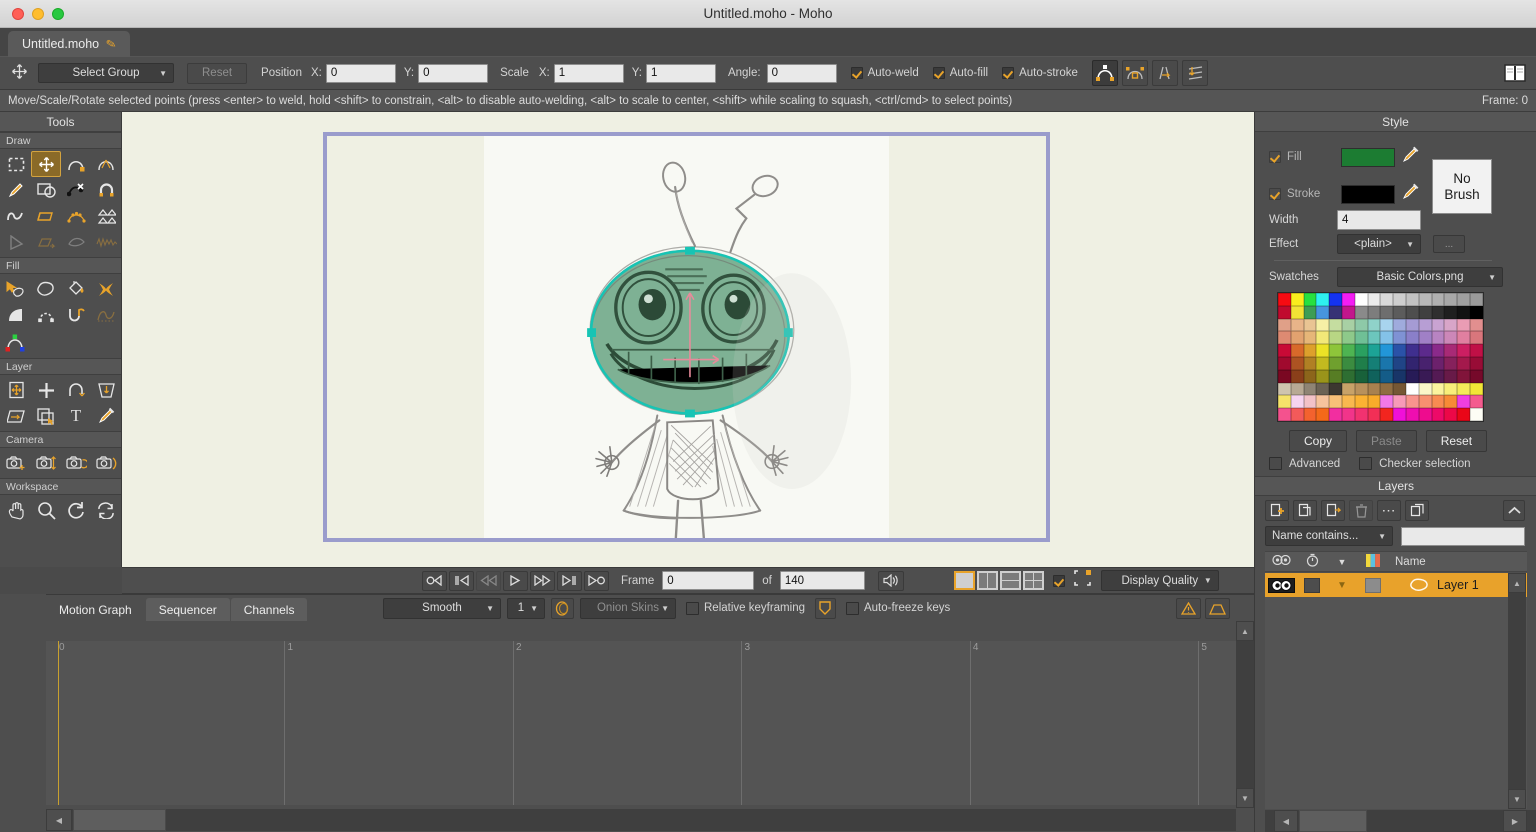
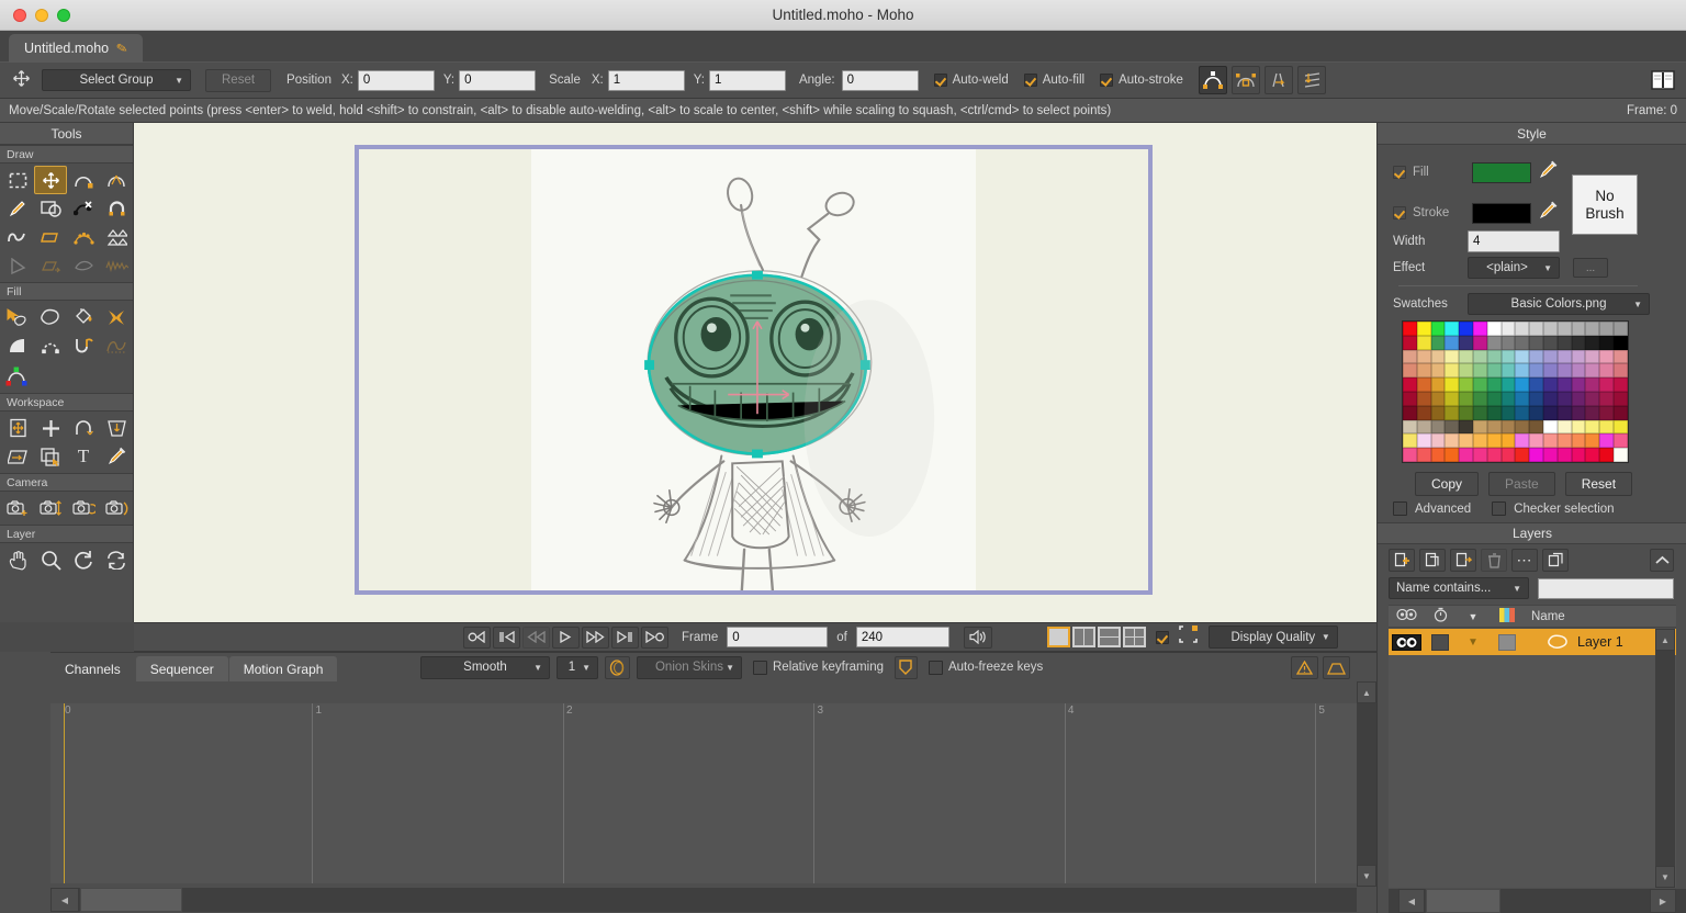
  Untitled.moho - Moho
  Untitled.moho
  Select Group
  ▼
  Reset
  Position
  X:
  0
  Y:
  0
  Scale
  X:
  1
  Y:
  1
  Angle:
  0
  Auto-weld
  Auto-fill
  Auto-stroke
  Move/Scale/Rotate selected points (press <enter> to weld, hold <shift> to constrain, <alt> to disable auto-welding, <alt> to scale to center, <shift> while scaling to squash, <ctrl/cmd> to select points)
  Frame: 0
  Tools
  Draw
  Fill
- Layer
+ Workspace
  T
  Camera
- Workspace
+ Layer
  Frame
  0
  of
- 140
+ 240
  Display Quality
  ▼
- Motion Graph
+ Channels
  Sequencer
- Channels
+ Motion Graph
  Smooth
  ▼
  1
  ▼
  Onion Skins
  ▼
  Relative keyframing
  Auto-freeze keys
  0
  1
  2
  3
  4
  5
  ◀
  ▲
  ▼
  Style
  Fill
  Stroke
  No
  Brush
  Width
  4
  Effect
  <plain>
  ▼
  ...
  Swatches
  Basic Colors.png
  ▼
  Copy
  Paste
  Reset
  Advanced
  Checker selection
  Layers
  ⋯
  Name contains...
  ▼
  ▼
  Name
  ▼
  Layer 1
  ▲
  ▼
  ◀
  ▶
